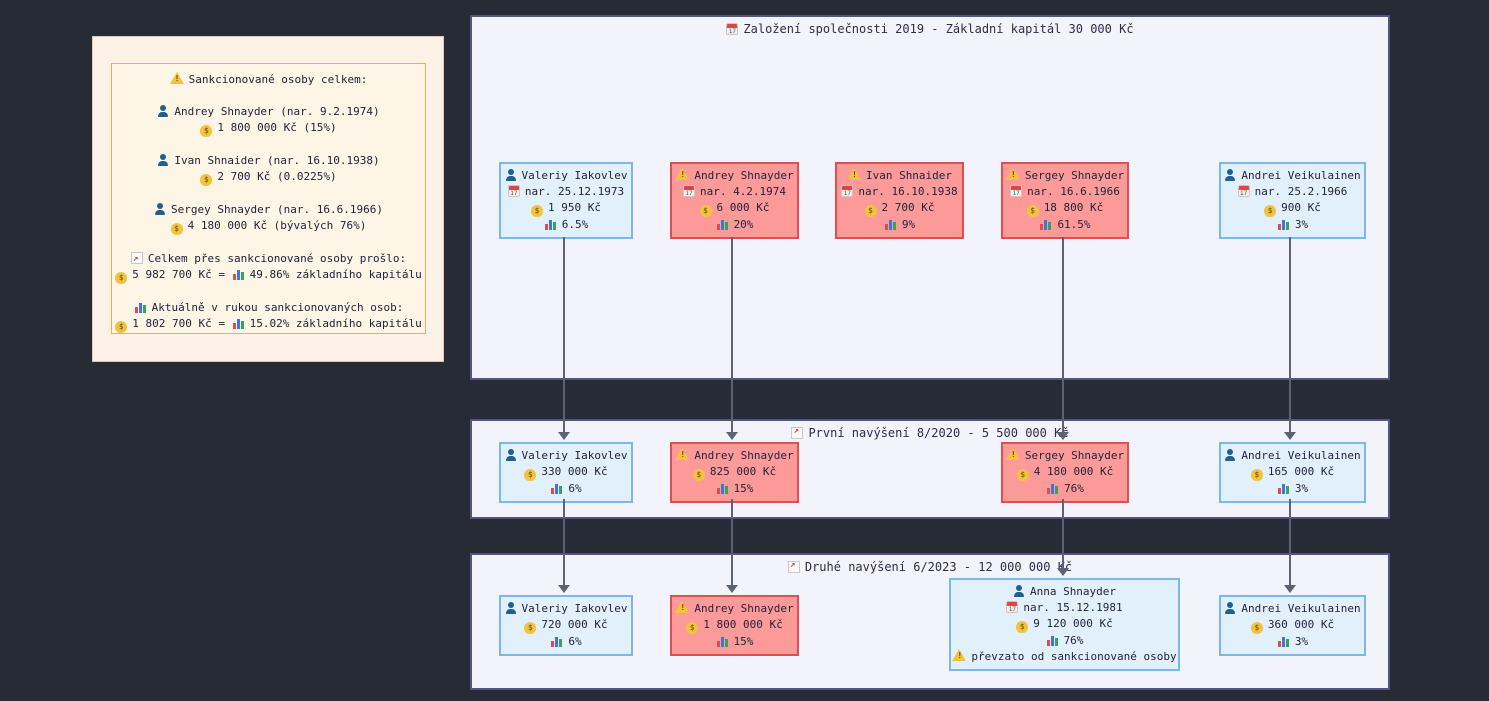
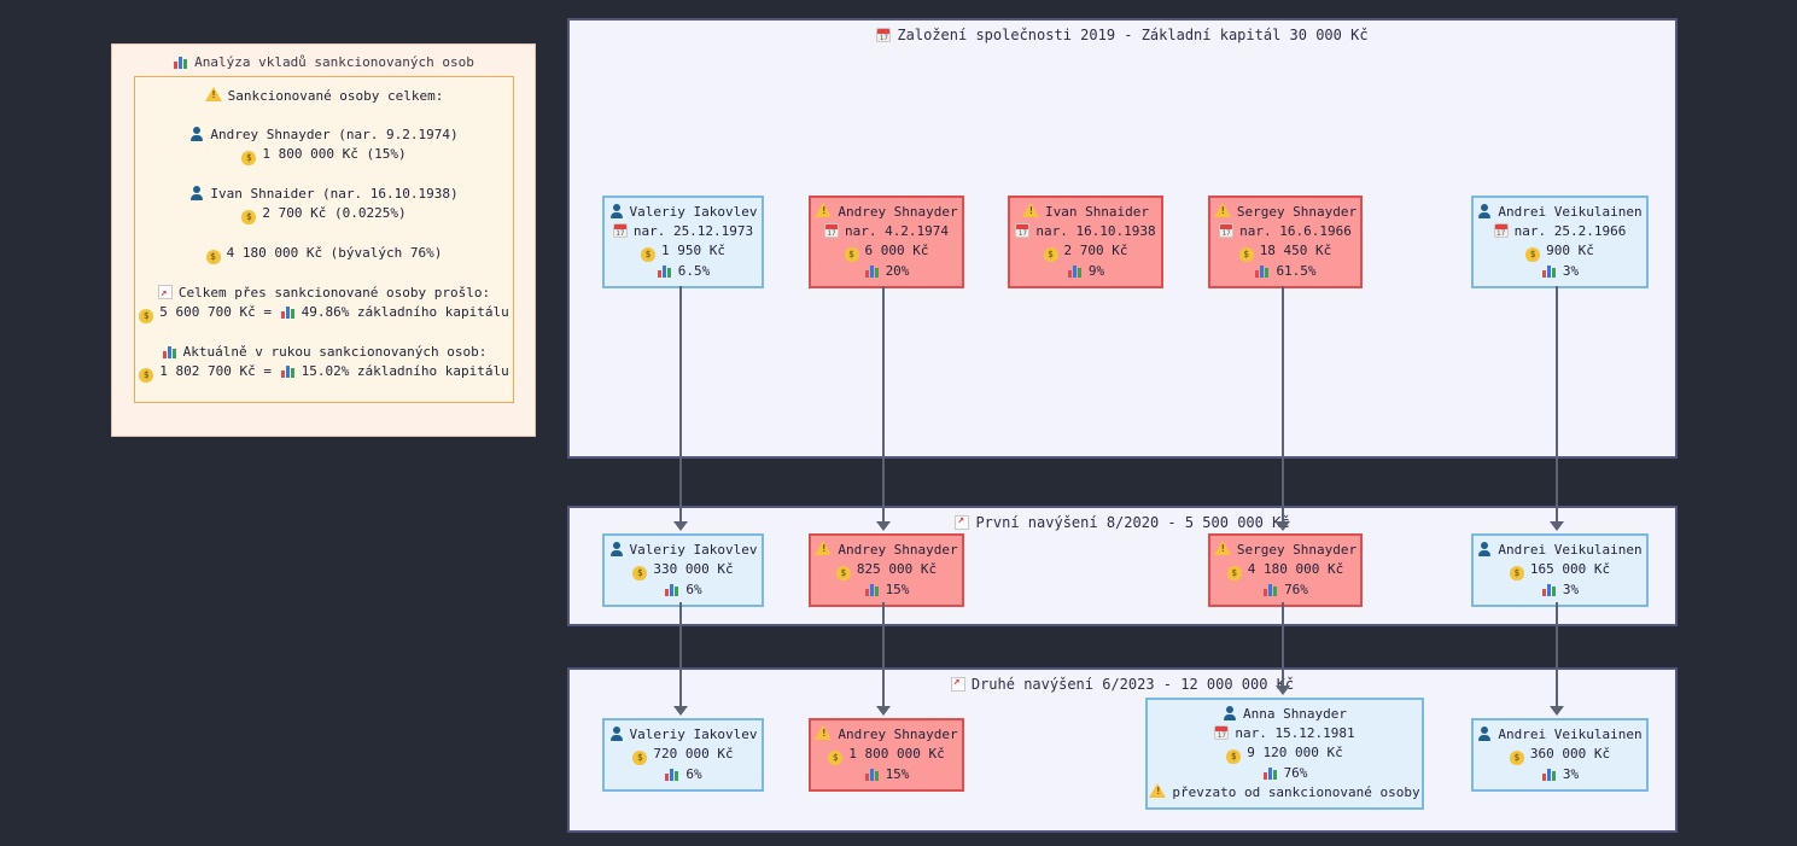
+ Analýza vkladů sankcionovaných osob
  Sankcionované osoby celkem:
  Andrey Shnayder (nar. 9.2.1974)
  1 800 000 Kč (15%)
  Ivan Shnaider (nar. 16.10.1938)
  2 700 Kč (0.0225%)
- Sergey Shnayder (nar. 16.6.1966)
  4 180 000 Kč (bývalých 76%)
  Celkem přes sankcionované osoby prošlo:
- 5 982 700 Kč = 49.86% základního kapitálu
+ 5 600 700 Kč = 49.86% základního kapitálu
  Aktuálně v rukou sankcionovaných osob:
  1 802 700 Kč = 15.02% základního kapitálu
  Založení společnosti 2019 - Základní kapitál 30 000 Kč
  Valeriy Iakovlev
  nar. 25.12.1973
  1 950 Kč
  6.5%
  Andrey Shnayder
  nar. 4.2.1974
  6 000 Kč
  20%
  Ivan Shnaider
  nar. 16.10.1938
  2 700 Kč
  9%
  Sergey Shnayder
  nar. 16.6.1966
- 18 800 Kč
+ 18 450 Kč
  61.5%
  Andrei Veikulainen
  nar. 25.2.1966
  900 Kč
  3%
  První navýšení 8/2020 - 5 500 000
  Valeriy Iakovlev
  330 000 Kč
  6%
  Andrey Shnayder
  825 000 Kč
  15%
  Sergey Shnayder
  4 180 000 Kč
  76%
  Andrei Veikulainen
  165 000 Kč
  3%
  Druhé navýšení 6/2023 - 12 000 000č
  Valeriy Iakovlev
  720 000 Kč
  6%
  Andrey Shnayder
  1 800 000 Kč
  15%
  Anna Shnayder
  nar. 15.12.1981
  9 120 000 Kč
  76%
  převzato od sankcionované osoby
  Andrei Veikulainen
  360 000 Kč
  3%
